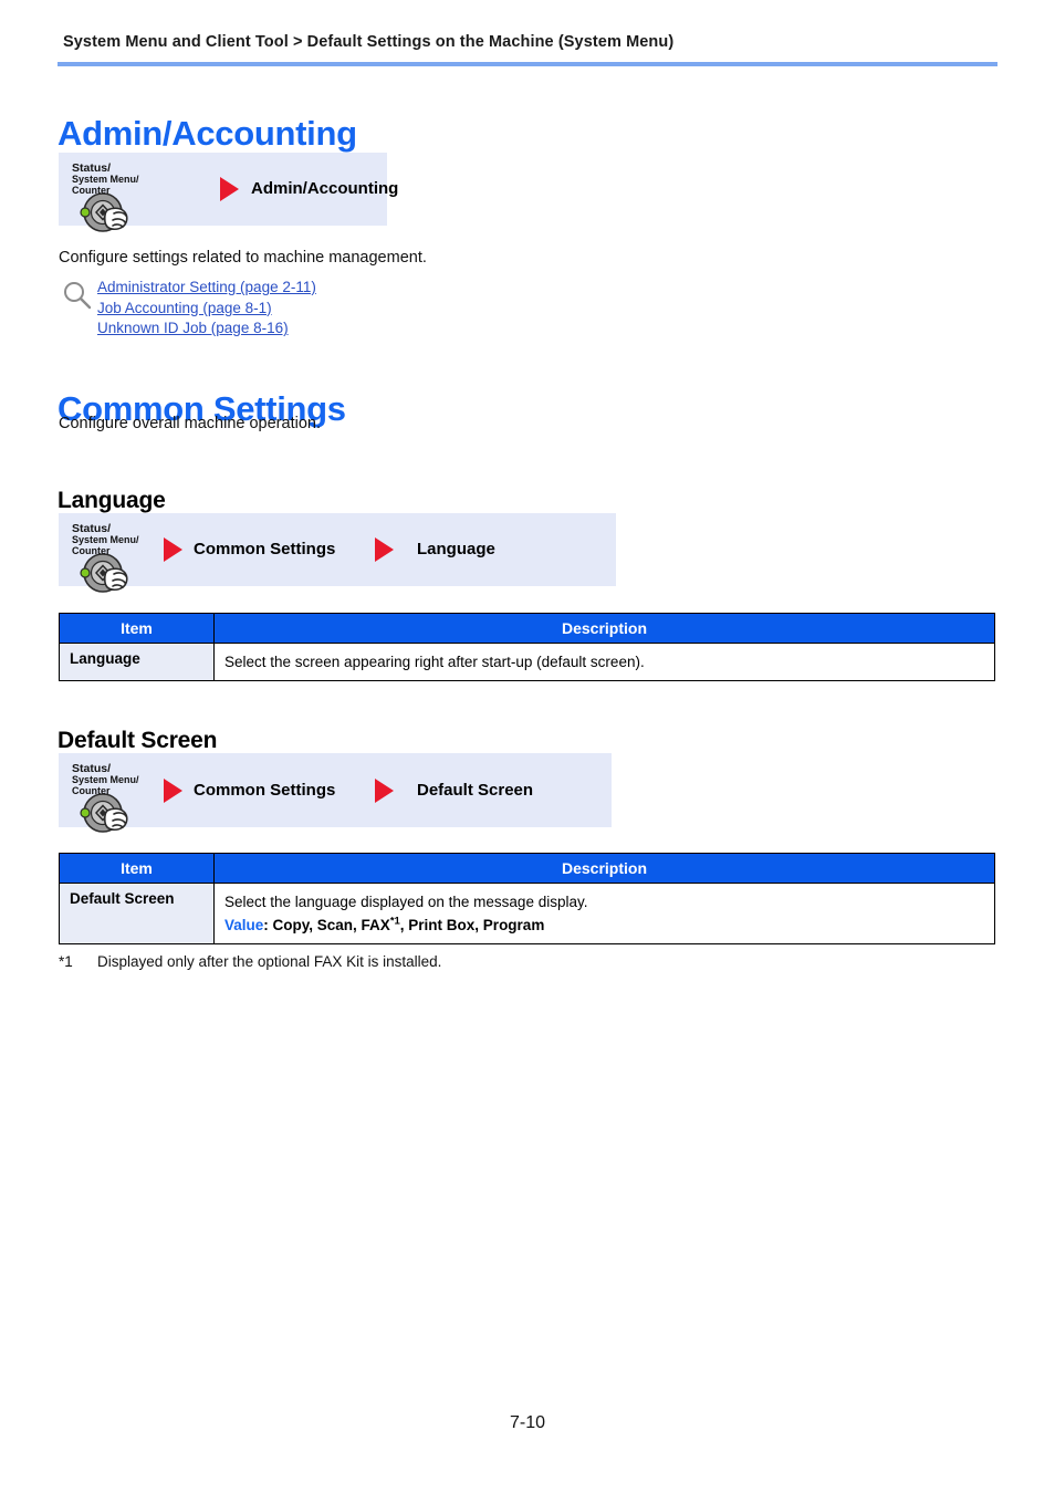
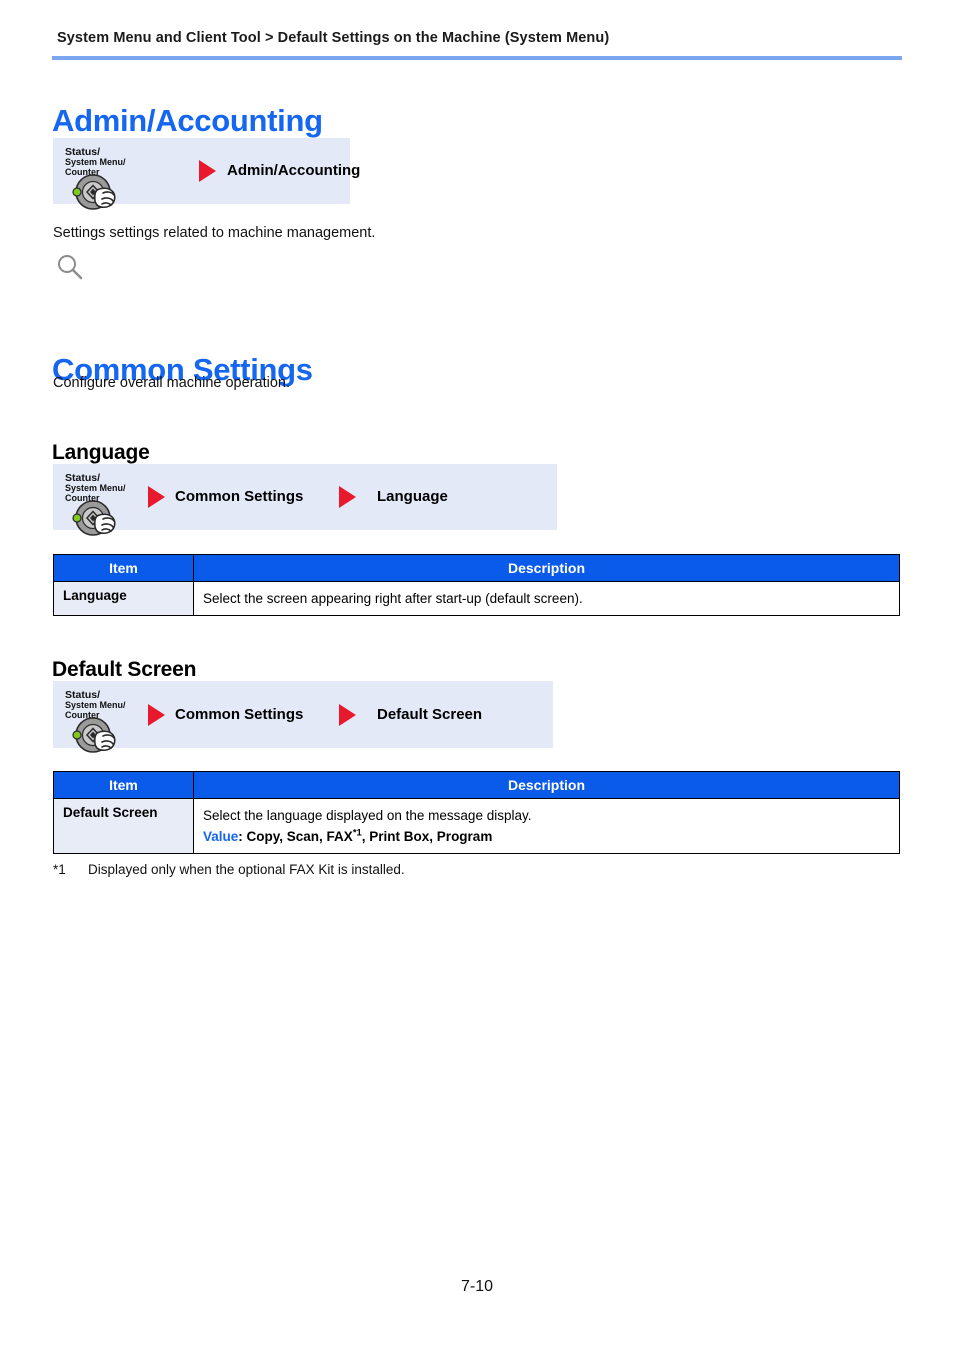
  System Menu and Client Tool > Default Settings on the Machine (System Menu)
  Admin/Accounting
  Status/
  System Menu/
  Counter
  Admin/Accounting
- Configure settings related to machine management.
+ Settings settings related to machine management.
- Administrator Setting (page 2-11)
- Job Accounting (page 8-1)
- Unknown ID Job (page 8-16)
  Common Settings
  Configure overall machine operation.
  Language
  Status/
  System Menu/
  Counter
  Common Settings
  Language
  Item	Description
  Language	Select the screen appearing right after start-up (default screen).
  Default Screen
  Status/
  System Menu/
  Counter
  Common Settings
  Default Screen
  Item	Description
  Default Screen	Select the language displayed on the message display. Value: Copy, Scan, FAX*1, Print Box, Program
- *1 Displayed only after the optional FAX Kit is installed.
+ *1 Displayed only when the optional FAX Kit is installed.
  7-10
